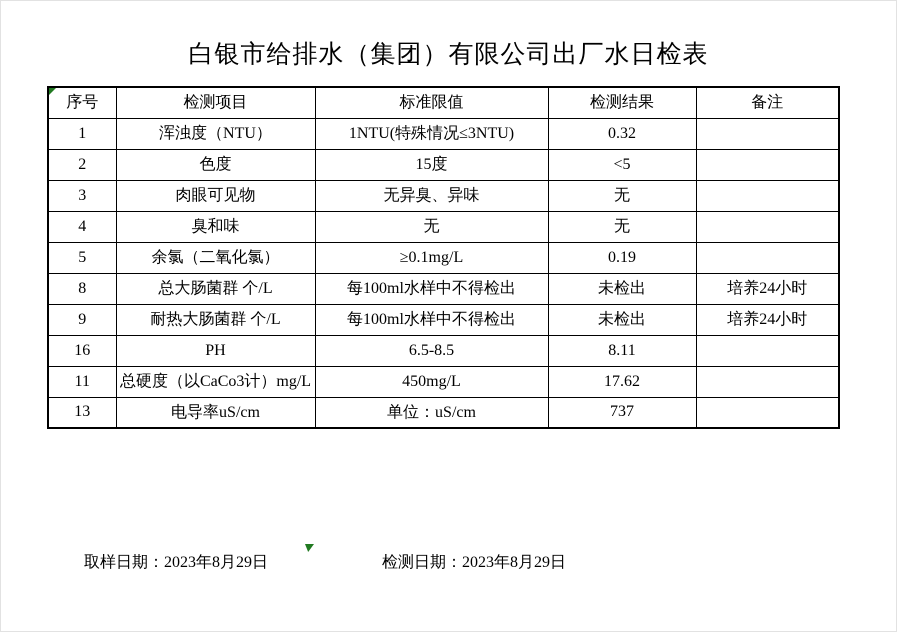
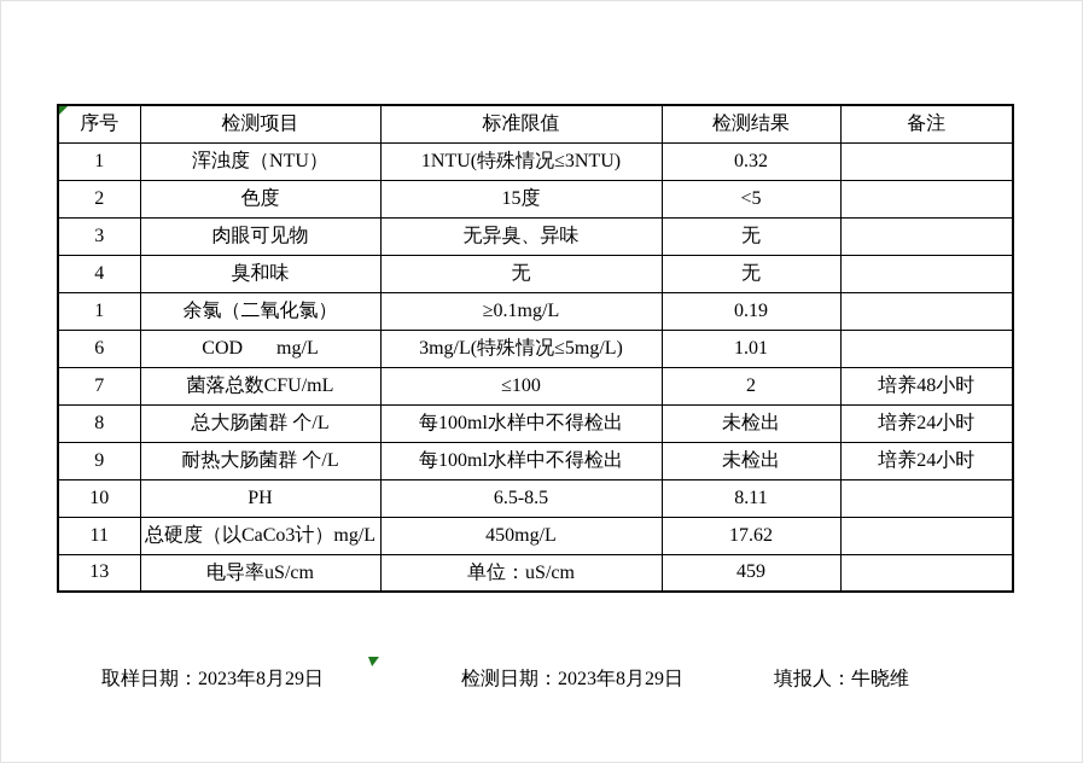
- 白银市给排水（集团）有限公司出厂水日检表
  序号	检测项目	标准限值	检测结果	备注
  1	浑浊度（NTU）	1NTU(特殊情况≤3NTU)	0.32
  2	色度	15度	<5
  3	肉眼可见物	无异臭、异味	无
  4	臭和味	无	无
- 5	余氯（二氧化氯）	≥0.1mg/L	0.19
+ 1	余氯（二氧化氯）	≥0.1mg/L	0.19
+ 6	COD mg/L	3mg/L(特殊情况≤5mg/L)	1.01
+ 7	菌落总数CFU/mL	≤100	2	培养48小时
  8	总大肠菌群 个/L	每100ml水样中不得检出	未检出	培养24小时
  9	耐热大肠菌群 个/L	每100ml水样中不得检出	未检出	培养24小时
- 16	PH	6.5-8.5	8.11
+ 10	PH	6.5-8.5	8.11
  11	总硬度（以CaCo3计）mg/L	450mg/L	17.62
- 13	电导率uS/cm	单位：uS/cm	737
+ 13	电导率uS/cm	单位：uS/cm	459
  取样日期：2023年8月29日
  检测日期：2023年8月29日
+ 填报人：牛晓维
